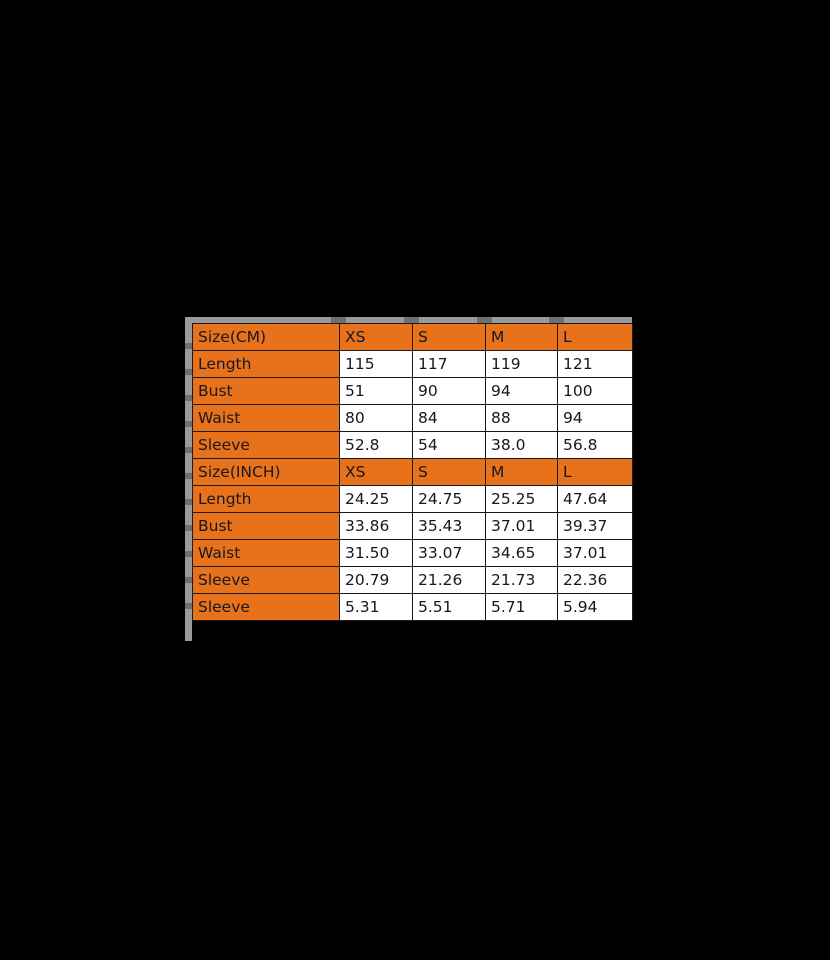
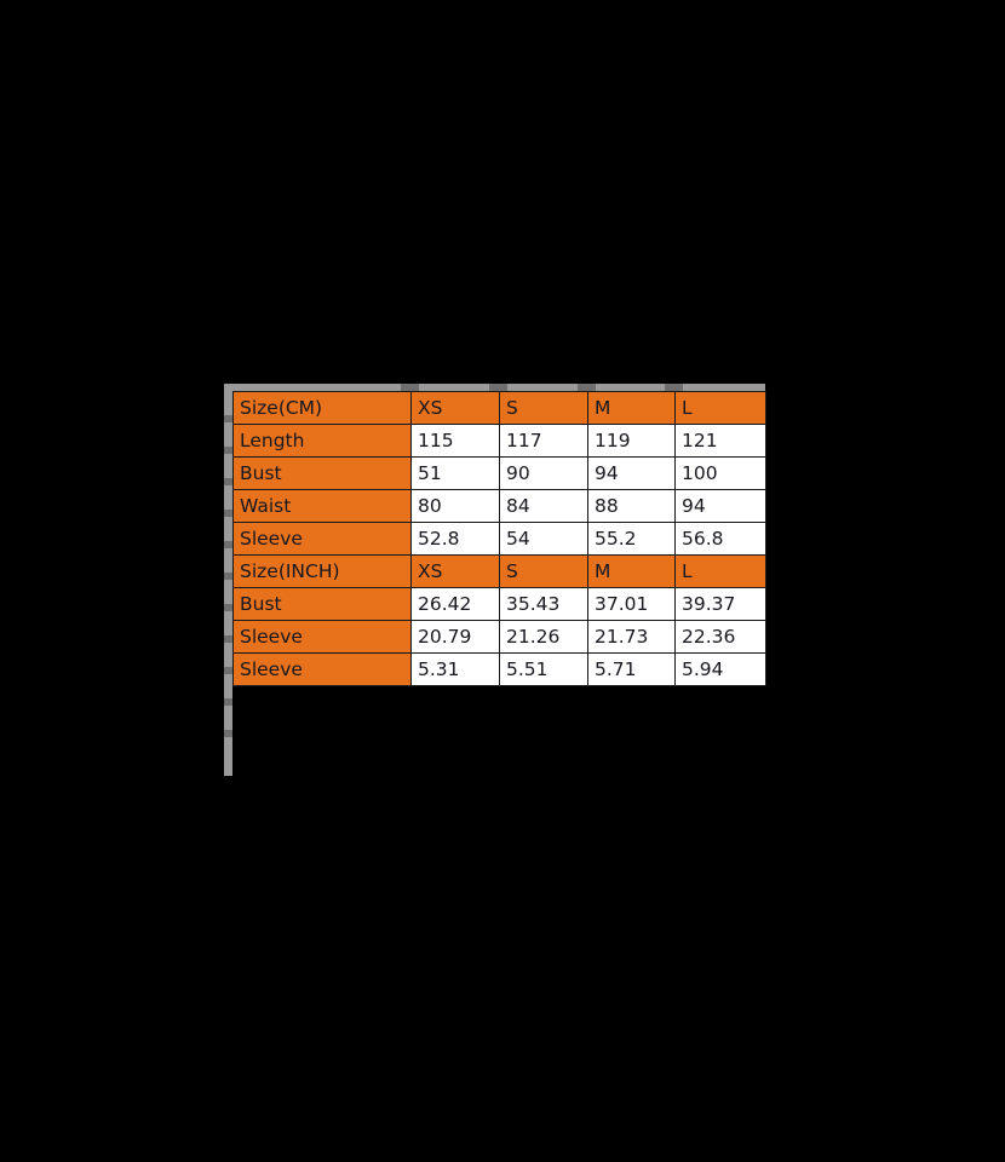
  Size(CM)	XS	S	M	L
  Length	115	117	119	121
  Bust	51	90	94	100
  Waist	80	84	88	94
- Sleeve	52.8	54	38.0	56.8
+ Sleeve	52.8	54	55.2	56.8
  Size(INCH)	XS	S	M	L
- Length	24.25	24.75	25.25	47.64
- Bust	33.86	35.43	37.01	39.37
+ Bust	26.42	35.43	37.01	39.37
- Waist	31.50	33.07	34.65	37.01
  Sleeve	20.79	21.26	21.73	22.36
  Sleeve	5.31	5.51	5.71	5.94
